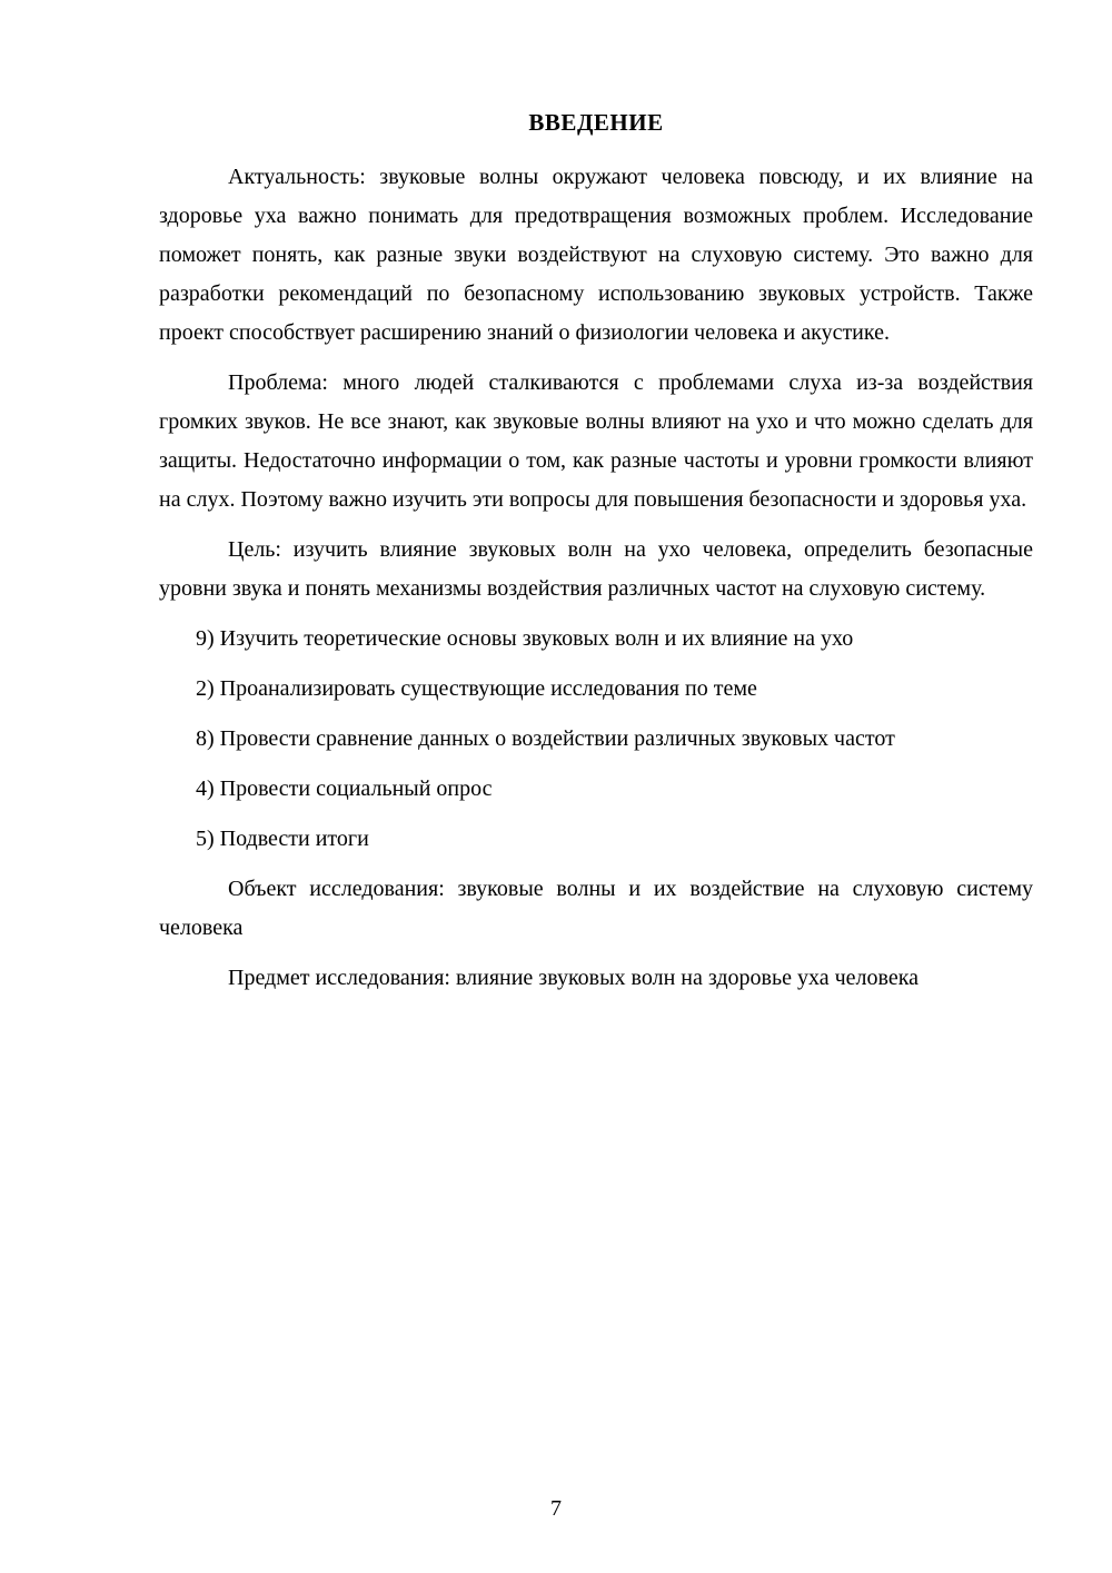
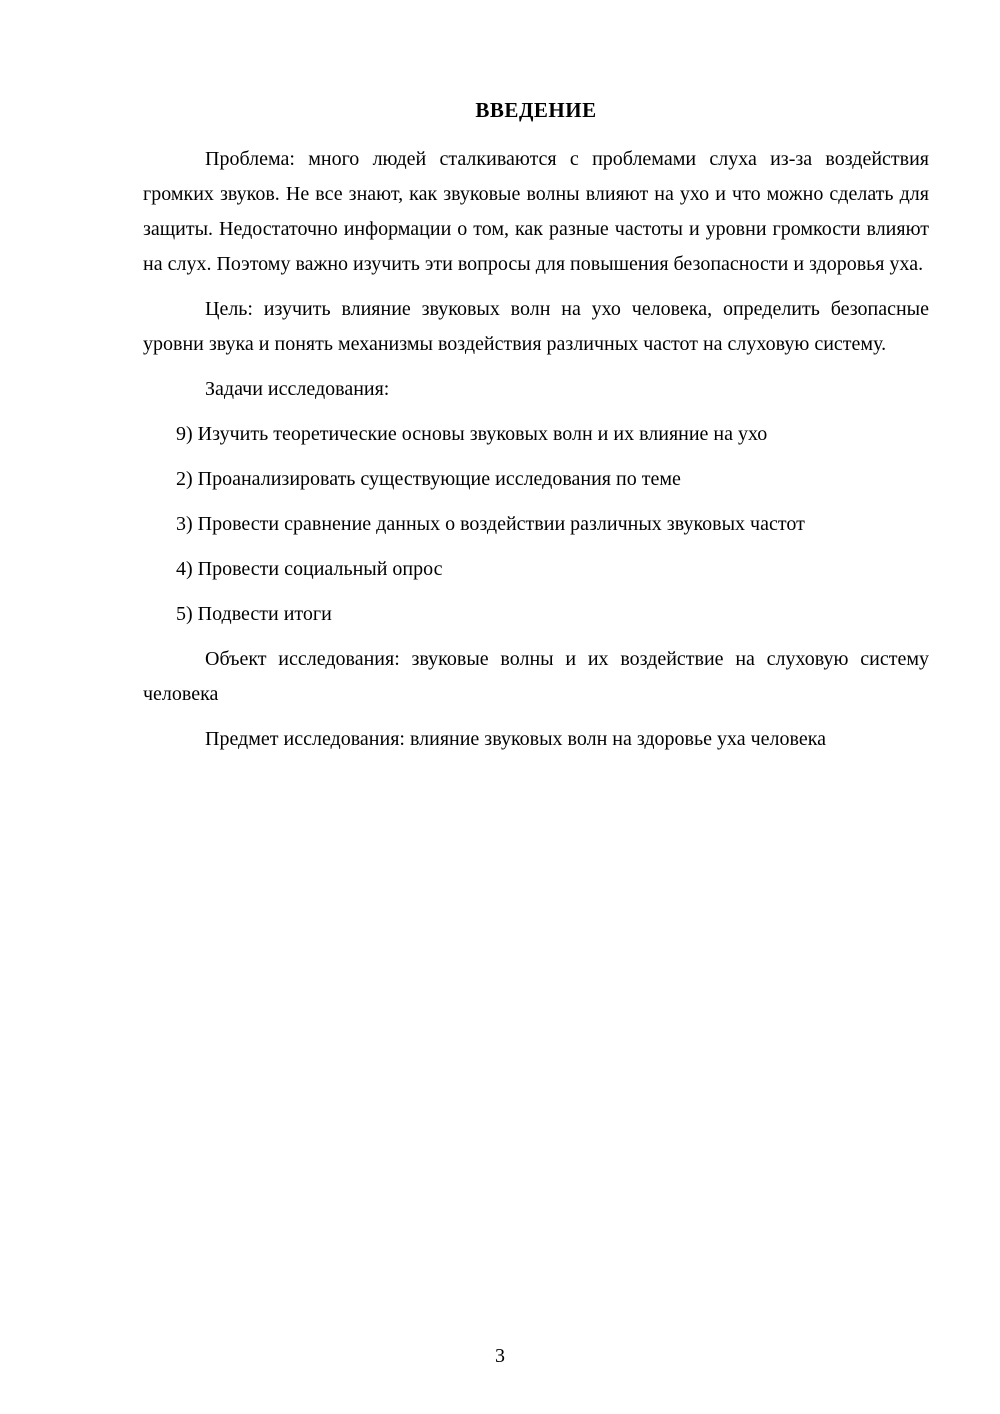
  ВВЕДЕНИЕ
- Актуальность: звуковые волны окружают человека повсюду, и их влияние на здоровье уха важно понимать для предотвращения возможных проблем. Исследование поможет понять, как разные звуки воздействуют на слуховую систему. Это важно для разработки рекомендаций по безопасному использованию звуковых устройств. Также проект способствует расширению знаний о физиологии человека и акустике.
  Проблема: много людей сталкиваются с проблемами слуха из-за воздействия громких звуков. Не все знают, как звуковые волны влияют на ухо и что можно сделать для защиты. Недостаточно информации о том, как разные частоты и уровни громкости влияют на слух. Поэтому важно изучить эти вопросы для повышения безопасности и здоровья уха.
  Цель: изучить влияние звуковых волн на ухо человека, определить безопасные уровни звука и понять механизмы воздействия различных частот на слуховую систему.
+ Задачи исследования:
  9) Изучить теоретические основы звуковых волн и их влияние на ухо
  2) Проанализировать существующие исследования по теме
- 8) Провести сравнение данных о воздействии различных звуковых частот
+ 3) Провести сравнение данных о воздействии различных звуковых частот
  4) Провести социальный опрос
  5) Подвести итоги
  Объект исследования: звуковые волны и их воздействие на слуховую систему человека
  Предмет исследования: влияние звуковых волн на здоровье уха человека
- 7
+ 3
